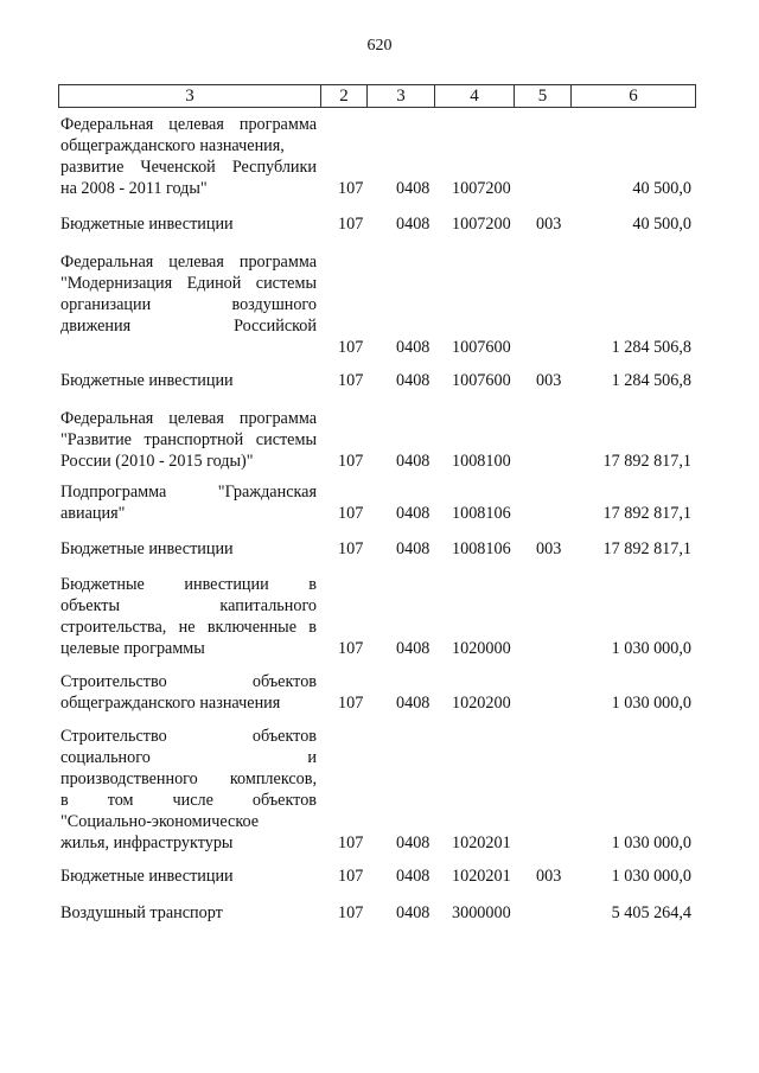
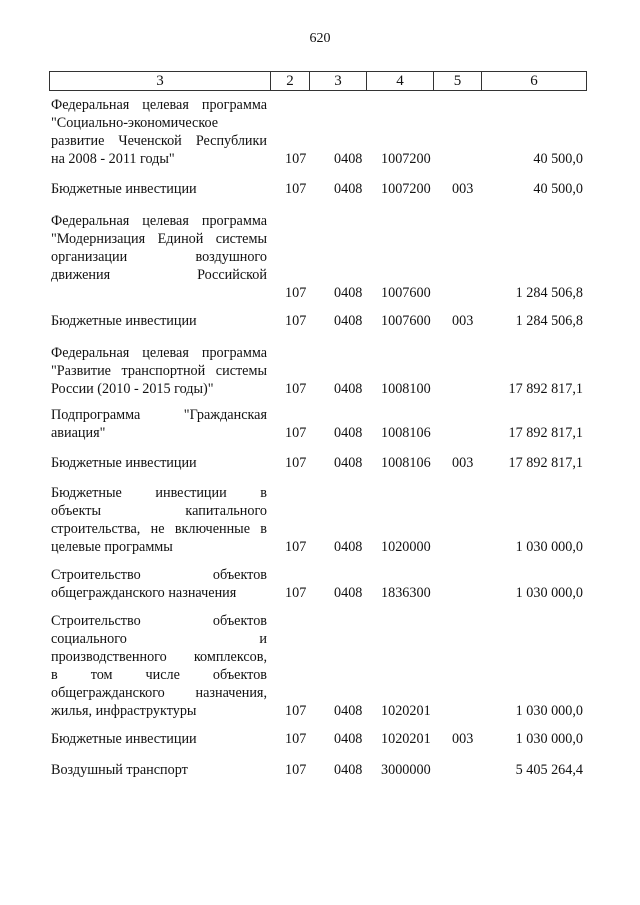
  620
  3	2	3	4	5	6
  Федеральная целевая программа
- общегражданского назначения,
+ "Социально-экономическое
  развитие Чеченской Республики
  на 2008 - 2011 годы"
  107
  0408
  1007200
  40 500,0
  Бюджетные инвестиции
  107
  0408
  1007200
  003
  40 500,0
  Федеральная целевая программа
  "Модернизация Единой системы
  организации воздушного
  движения Российской
  107
  0408
  1007600
  1 284 506,8
  Бюджетные инвестиции
  107
  0408
  1007600
  003
  1 284 506,8
  Федеральная целевая программа
  "Развитие транспортной системы
  России (2010 - 2015 годы)"
  107
  0408
  1008100
  17 892 817,1
  Подпрограмма "Гражданская
  авиация"
  107
  0408
  1008106
  17 892 817,1
  Бюджетные инвестиции
  107
  0408
  1008106
  003
  17 892 817,1
  Бюджетные инвестиции в
  объекты капитального
  строительства, не включенные в
  целевые программы
  107
  0408
  1020000
  1 030 000,0
  Строительство объектов
  общегражданского назначения
  107
  0408
- 1020200
+ 1836300
  1 030 000,0
  Строительство объектов
  социального и
  производственного комплексов,
  в том числе объектов
- "Социально-экономическое
+ общегражданского назначения,
  жилья, инфраструктуры
  107
  0408
  1020201
  1 030 000,0
  Бюджетные инвестиции
  107
  0408
  1020201
  003
  1 030 000,0
  Воздушный транспорт
  107
  0408
  3000000
  5 405 264,4
